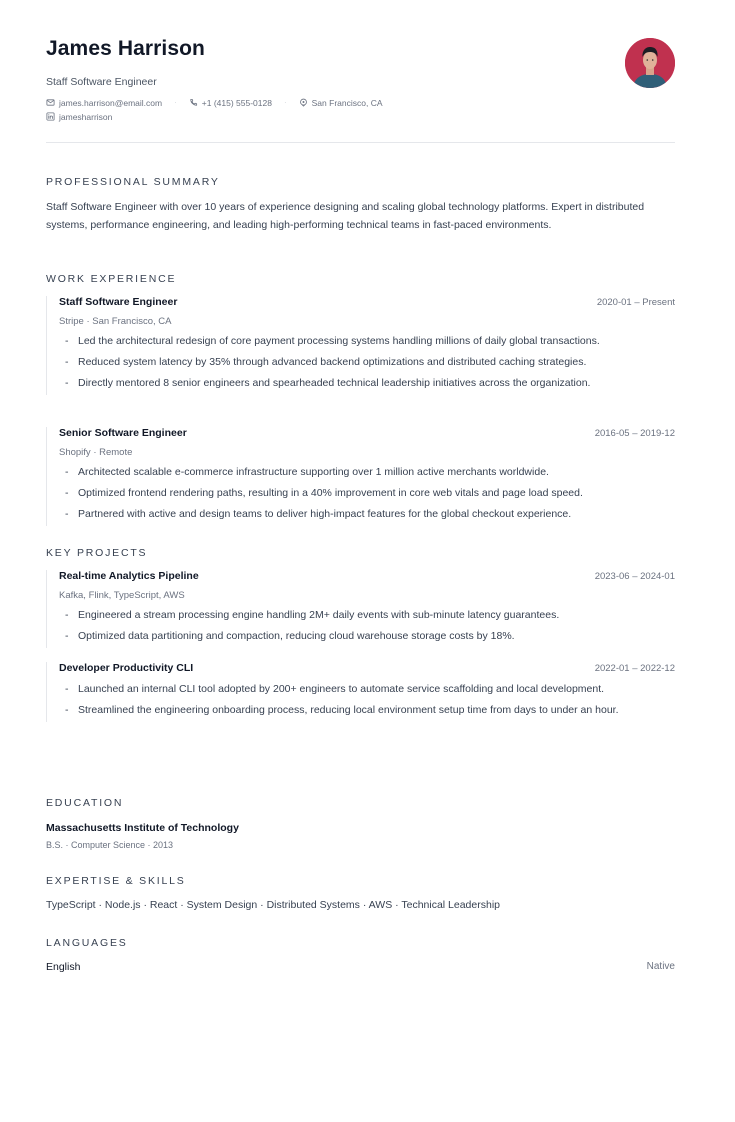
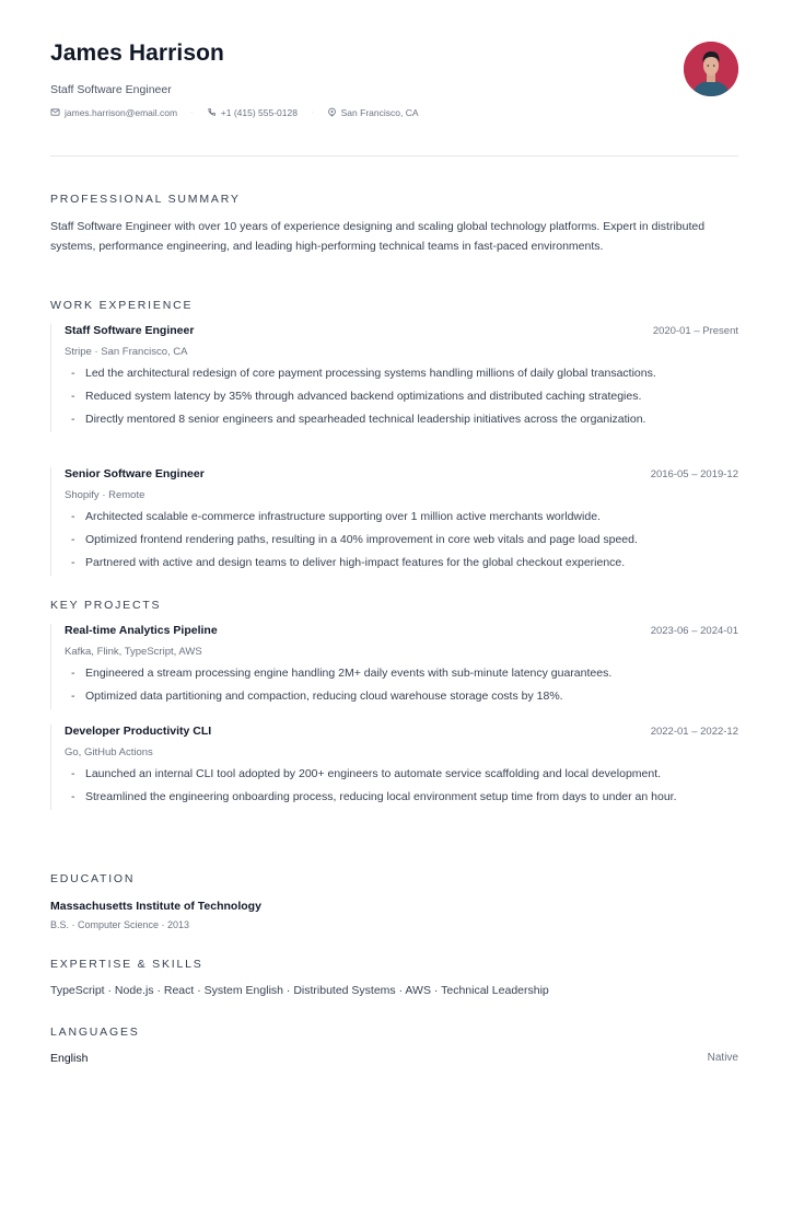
  James Harrison
  Staff Software Engineer
  james.harrison@email.com
  ·
  +1 (415) 555-0128
  ·
  San Francisco, CA
- jamesharrison
  PROFESSIONAL SUMMARY
  Staff Software Engineer with over 10 years of experience designing and scaling global technology platforms. Expert in distributed systems, performance engineering, and leading high-performing technical teams in fast-paced environments.
  WORK EXPERIENCE
  Staff Software Engineer
  2020-01 – Present
  Stripe · San Francisco, CA
  Led the architectural redesign of core payment processing systems handling millions of daily global transactions.
  Reduced system latency by 35% through advanced backend optimizations and distributed caching strategies.
  Directly mentored 8 senior engineers and spearheaded technical leadership initiatives across the organization.
  Senior Software Engineer
  2016-05 – 2019-12
  Shopify · Remote
  Architected scalable e-commerce infrastructure supporting over 1 million active merchants worldwide.
  Optimized frontend rendering paths, resulting in a 40% improvement in core web vitals and page load speed.
  Partnered with active and design teams to deliver high-impact features for the global checkout experience.
  KEY PROJECTS
  Real-time Analytics Pipeline
  2023-06 – 2024-01
  Kafka, Flink, TypeScript, AWS
  Engineered a stream processing engine handling 2M+ daily events with sub-minute latency guarantees.
  Optimized data partitioning and compaction, reducing cloud warehouse storage costs by 18%.
  Developer Productivity CLI
  2022-01 – 2022-12
+ Go, GitHub Actions
  Launched an internal CLI tool adopted by 200+ engineers to automate service scaffolding and local development.
  Streamlined the engineering onboarding process, reducing local environment setup time from days to under an hour.
  EDUCATION
  Massachusetts Institute of Technology
  B.S. · Computer Science · 2013
  EXPERTISE & SKILLS
- TypeScript · Node.js · React · System Design · Distributed Systems · AWS · Technical Leadership
+ TypeScript · Node.js · React · System English · Distributed Systems · AWS · Technical Leadership
  LANGUAGES
  English
  Native
